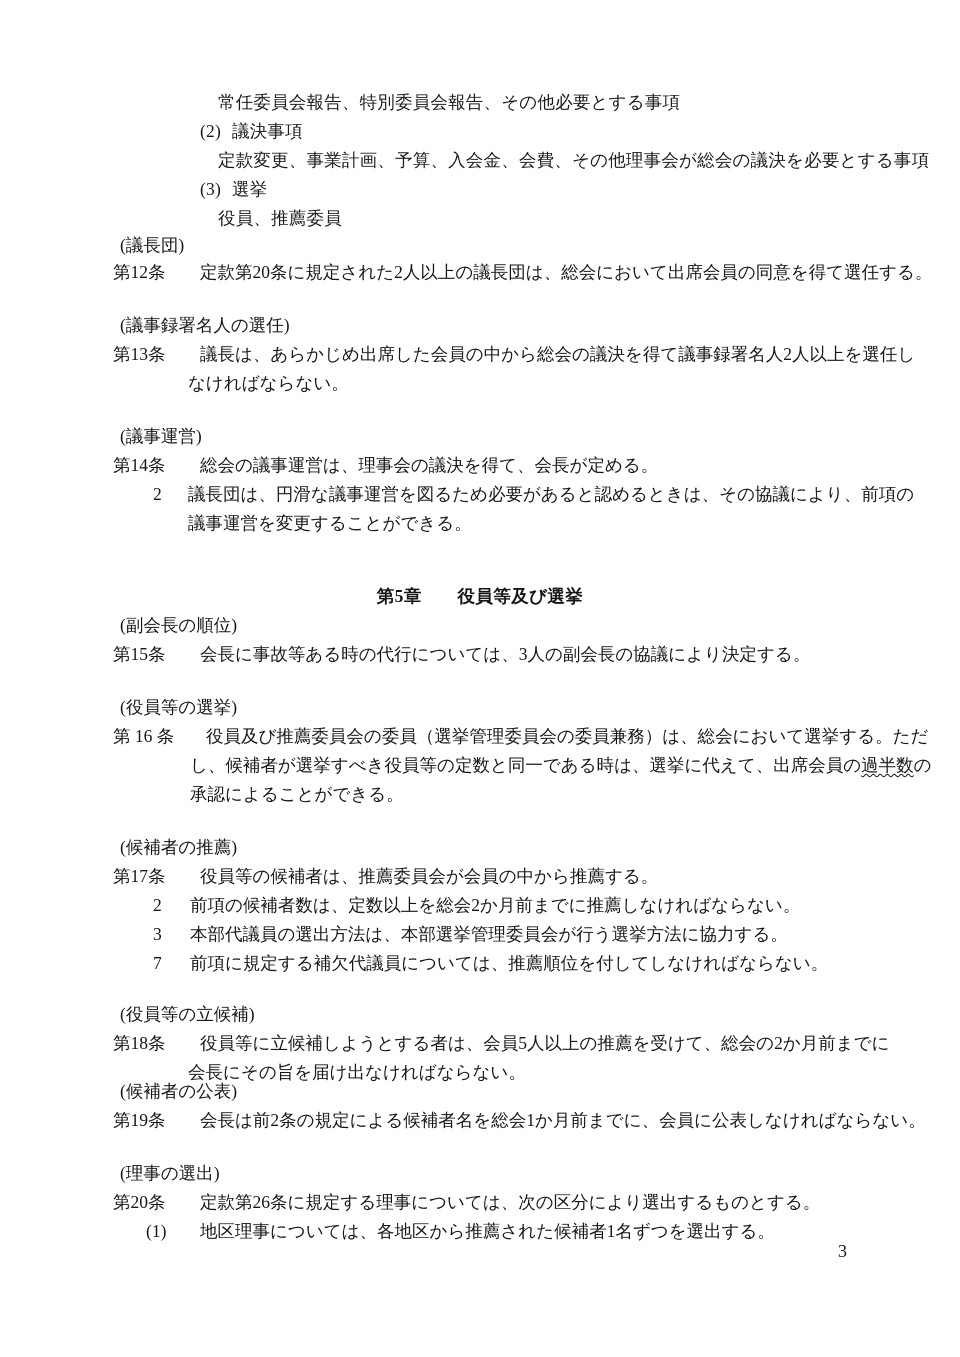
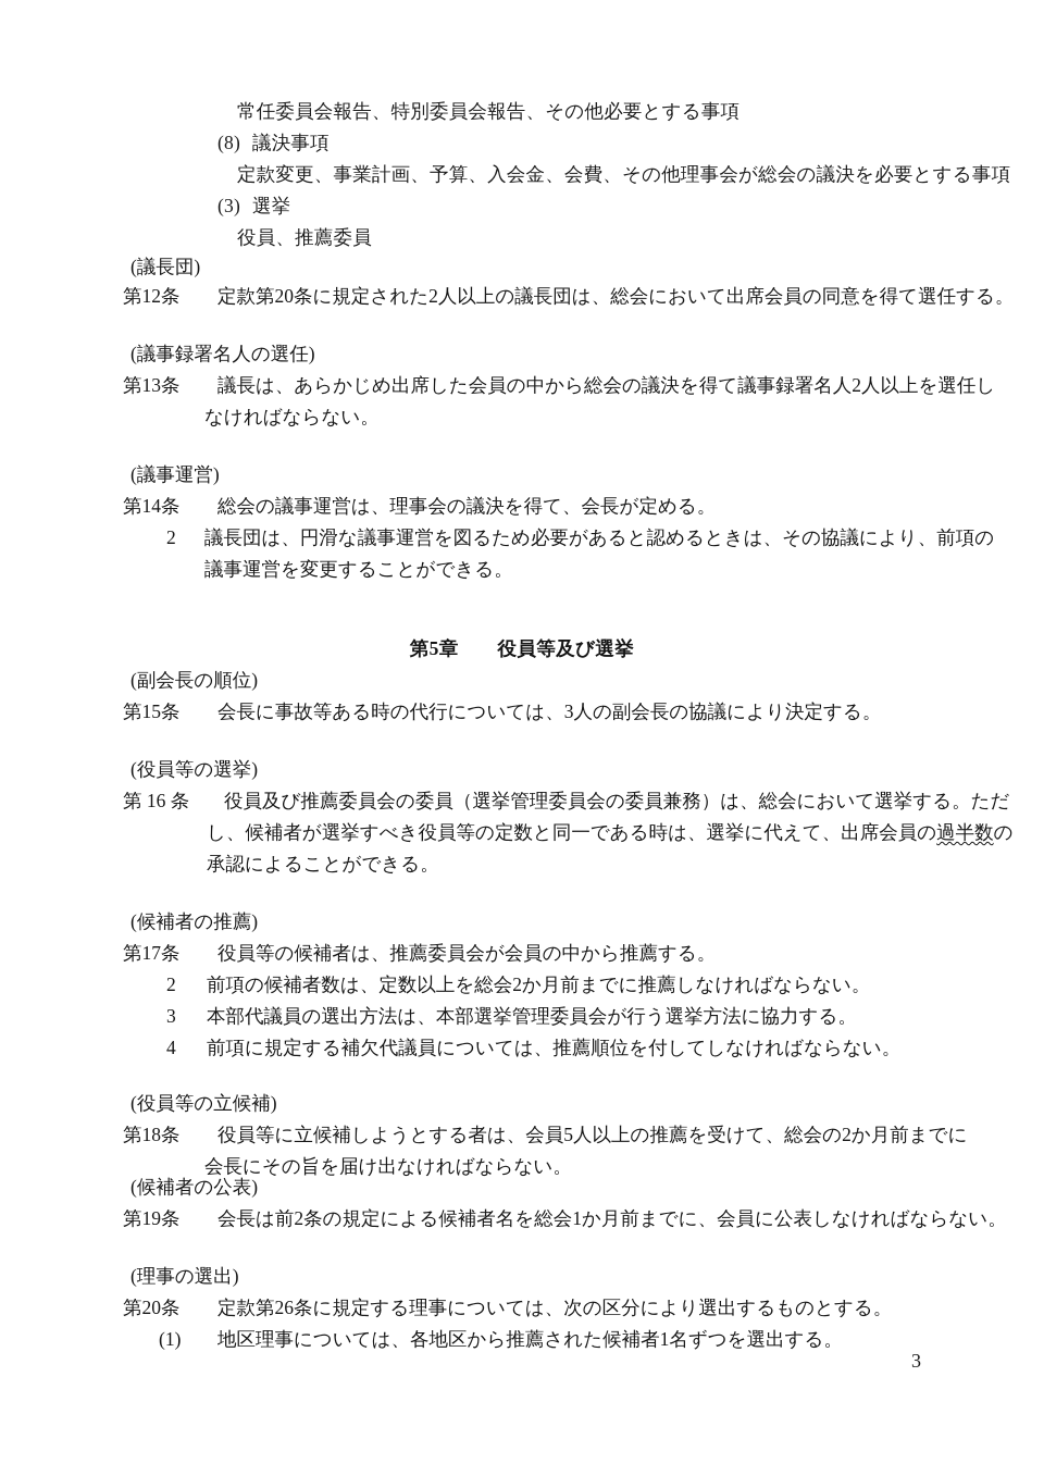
  常任委員会報告、特別委員会報告、その他必要とする事項
- (2)
+ (8)
  議決事項
  定款変更、事業計画、予算、入会金、会費、その他理事会が総会の議決を必要とする事項
  (3)
  選挙
  役員、推薦委員
  (議長団)
  第12条
  定款第20条に規定された2人以上の議長団は、総会において出席会員の同意を得て選任する。
  (議事録署名人の選任)
  第13条
  議長は、あらかじめ出席した会員の中から総会の議決を得て議事録署名人2人以上を選任し
  なければならない。
  (議事運営)
  第14条
  総会の議事運営は、理事会の議決を得て、会長が定める。
  2
  議長団は、円滑な議事運営を図るため必要があると認めるときは、その協議により、前項の
  議事運営を変更することができる。
  第5章 役員等及び選挙
  (副会長の順位)
  第15条
  会長に事故等ある時の代行については、3人の副会長の協議により決定する。
  (役員等の選挙)
  第 16 条
  役員及び推薦委員会の委員（選挙管理委員会の委員兼務）は、総会において選挙する。ただ
  し、候補者が選挙すべき役員等の定数と同一である時は、選挙に代えて、出席会員の過半数の
  承認によることができる。
  (候補者の推薦)
  第17条
  役員等の候補者は、推薦委員会が会員の中から推薦する。
  2
  前項の候補者数は、定数以上を総会2か月前までに推薦しなければならない。
  3
  本部代議員の選出方法は、本部選挙管理委員会が行う選挙方法に協力する。
- 7
+ 4
  前項に規定する補欠代議員については、推薦順位を付してしなければならない。
  (役員等の立候補)
  第18条
  役員等に立候補しようとする者は、会員5人以上の推薦を受けて、総会の2か月前までに
  会長にその旨を届け出なければならない。
  (候補者の公表)
  第19条
  会長は前2条の規定による候補者名を総会1か月前までに、会員に公表しなければならない。
  (理事の選出)
  第20条
  定款第26条に規定する理事については、次の区分により選出するものとする。
  (1)
  地区理事については、各地区から推薦された候補者1名ずつを選出する。
  3
